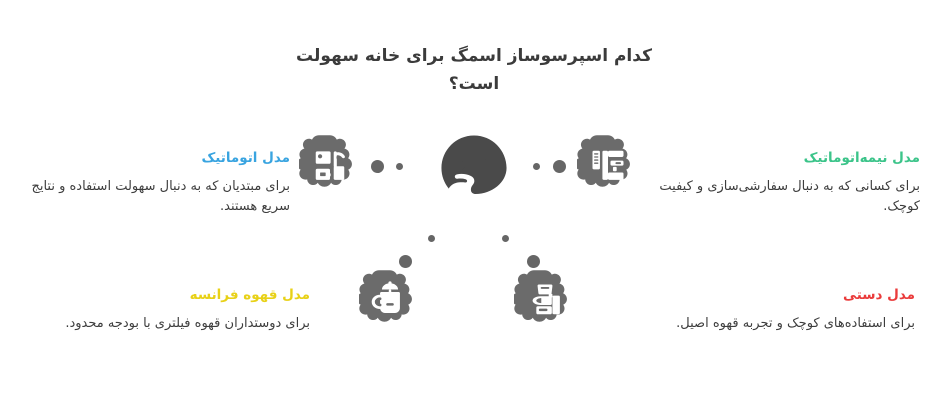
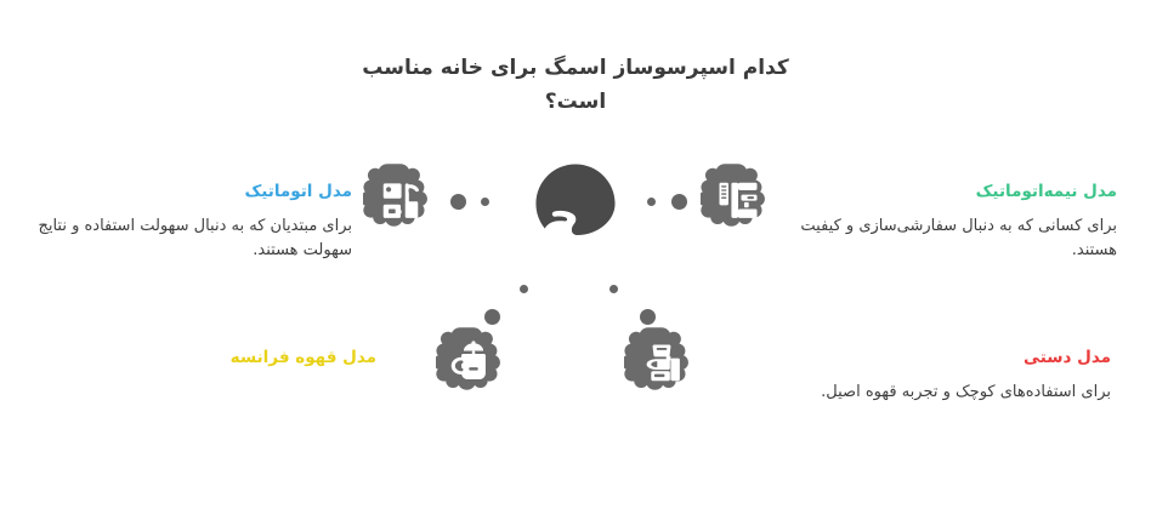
- کدام اسپرسوساز اسمگ برای خانه سهولت است؟
+ کدام اسپرسوساز اسمگ برای خانه مناسب است؟
  مدل اتوماتیک
- برای مبتدیان که به دنبال سهولت استفاده و نتایج سریع هستند.
+ برای مبتدیان که به دنبال سهولت استفاده و نتایج سهولت هستند.
  مدل نیمه‌اتوماتیک
- برای کسانی که به دنبال سفارشی‌سازی و کیفیت کوچک.
+ برای کسانی که به دنبال سفارشی‌سازی و کیفیت هستند.
  مدل قهوه فرانسه
- برای دوستداران قهوه فیلتری با بودجه محدود.
  مدل دستی
  برای استفاده‌های کوچک و تجربه قهوه اصیل.
